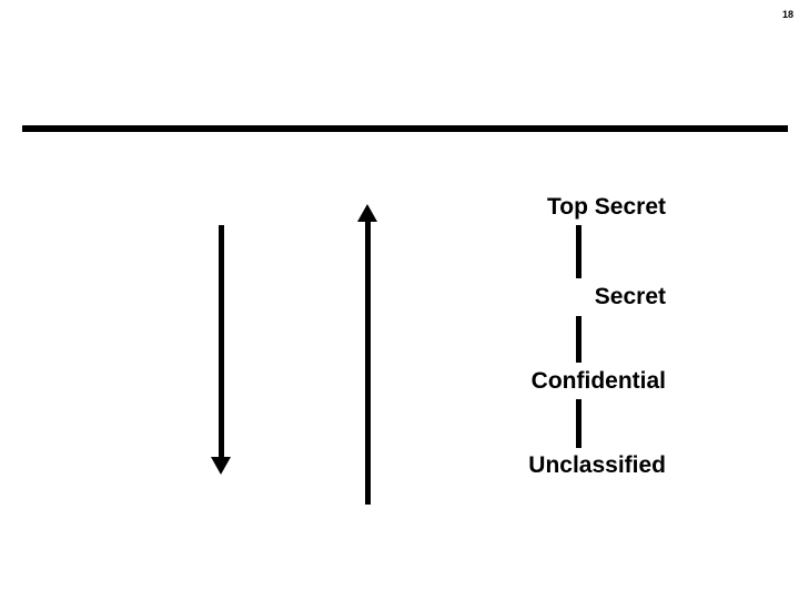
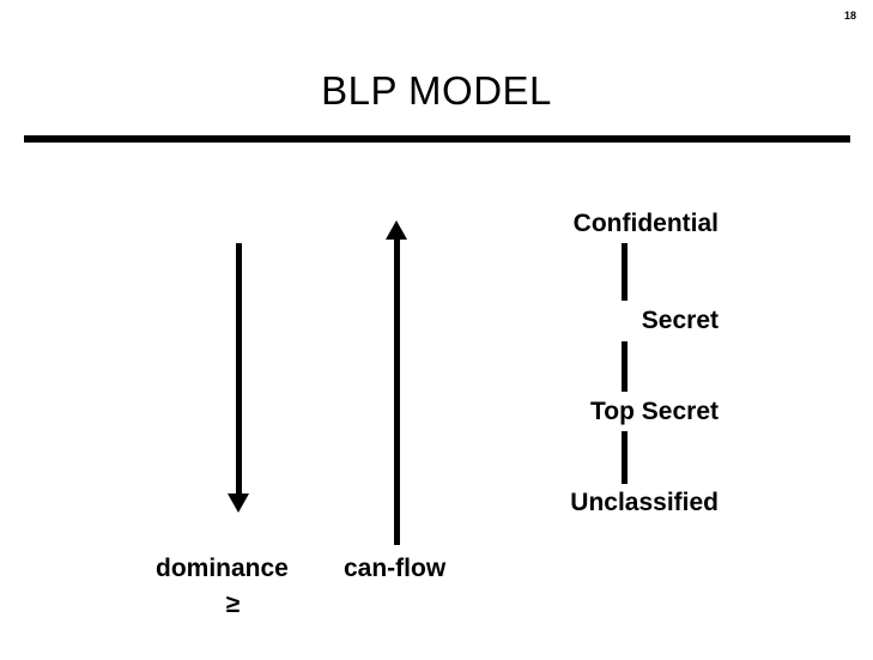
  18
+ BLP MODEL
- Top Secret
+ Confidential
  Secret
- Confidential
+ Top Secret
  Unclassified
+ dominance
+ ≥
+ can-flow
